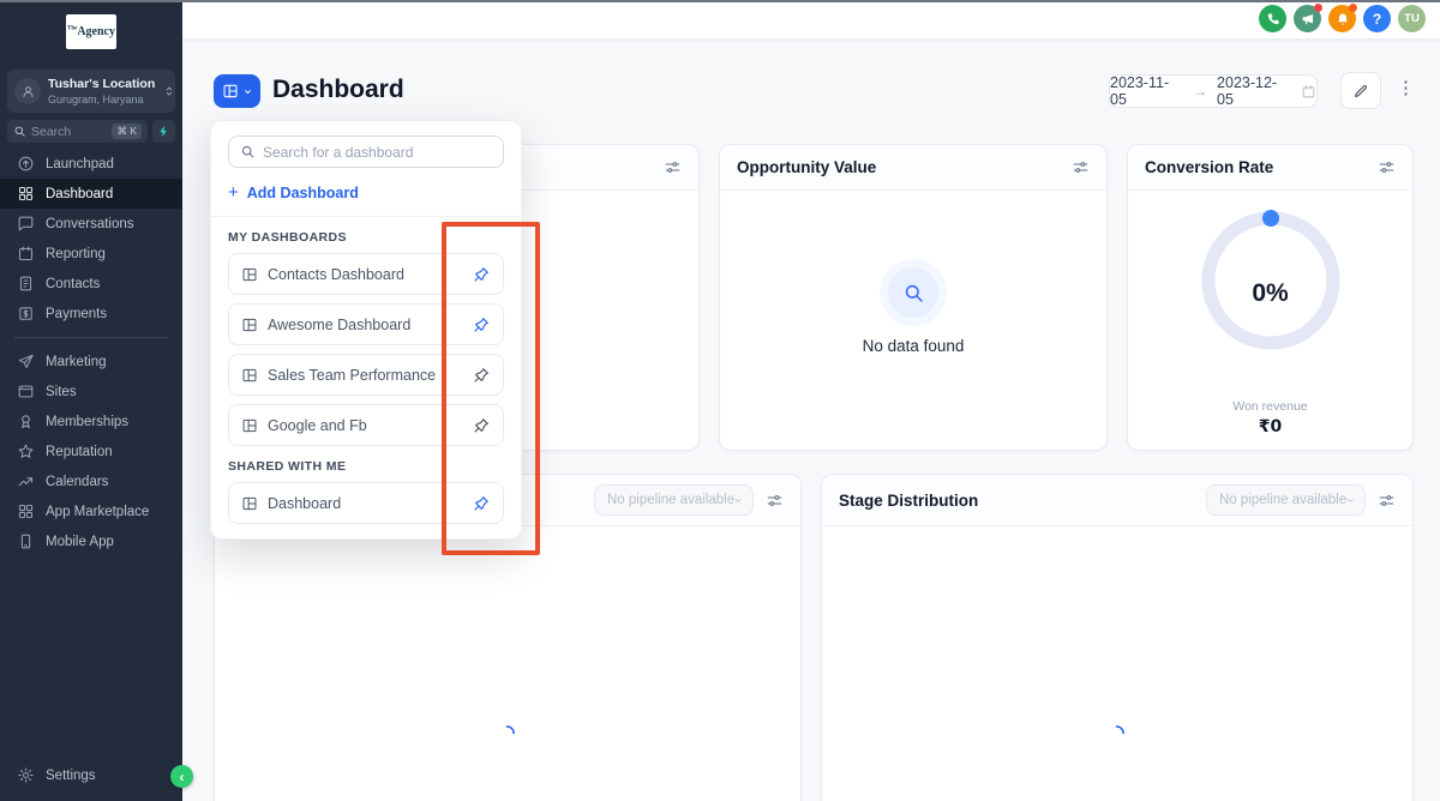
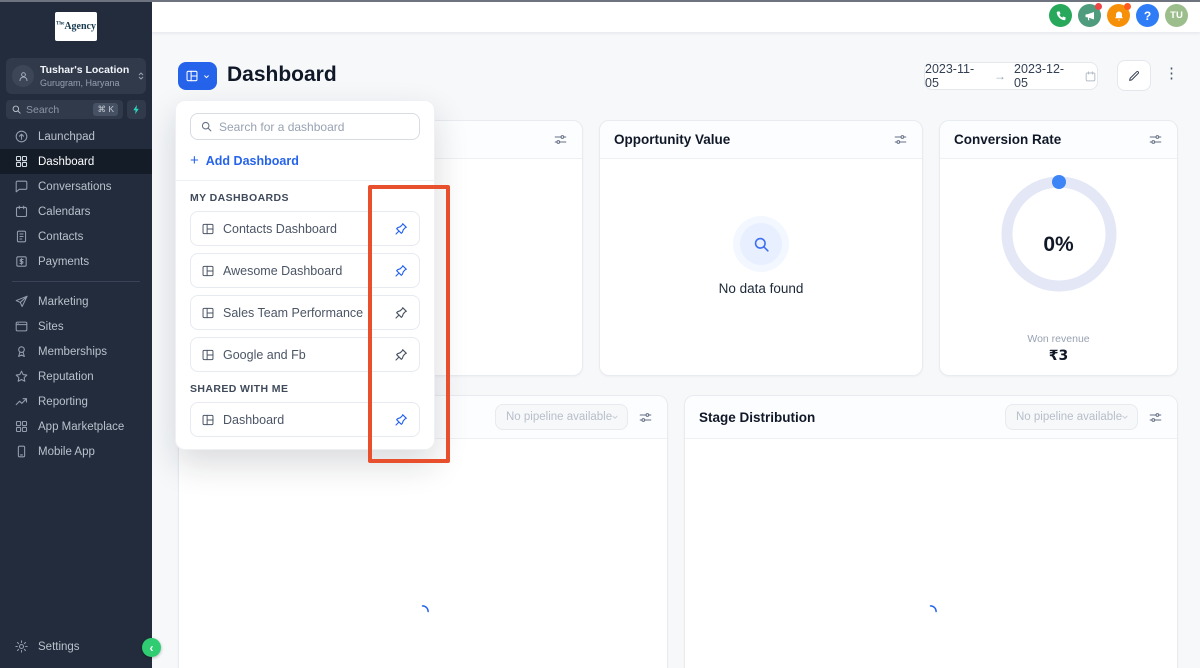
  Tushar's Location
  Gurugram, Haryana
  Search
  ⌘ K
  Launchpad
  Dashboard
  Conversations
- Reporting
+ Calendars
  Contacts
  Payments
  Marketing
  Sites
  Memberships
  Reputation
- Calendars
+ Reporting
  App Marketplace
  Mobile App
  Settings
  ‹
  ?
  TU
  Dashboard
  2023-11-05
  →
  2023-12-05
  ⋮
  Opportunity Value
  No data found
  Conversion Rate
  0%
  Won revenue
- ₹0
+ ₹3
  No pipeline available
  Stage Distribution
  No pipeline available
  Search for a dashboard
  +
  Add Dashboard
  MY DASHBOARDS
  Contacts Dashboard
  Awesome Dashboard
  Sales Team Performance
  Google and Fb
  SHARED WITH ME
  Dashboard
